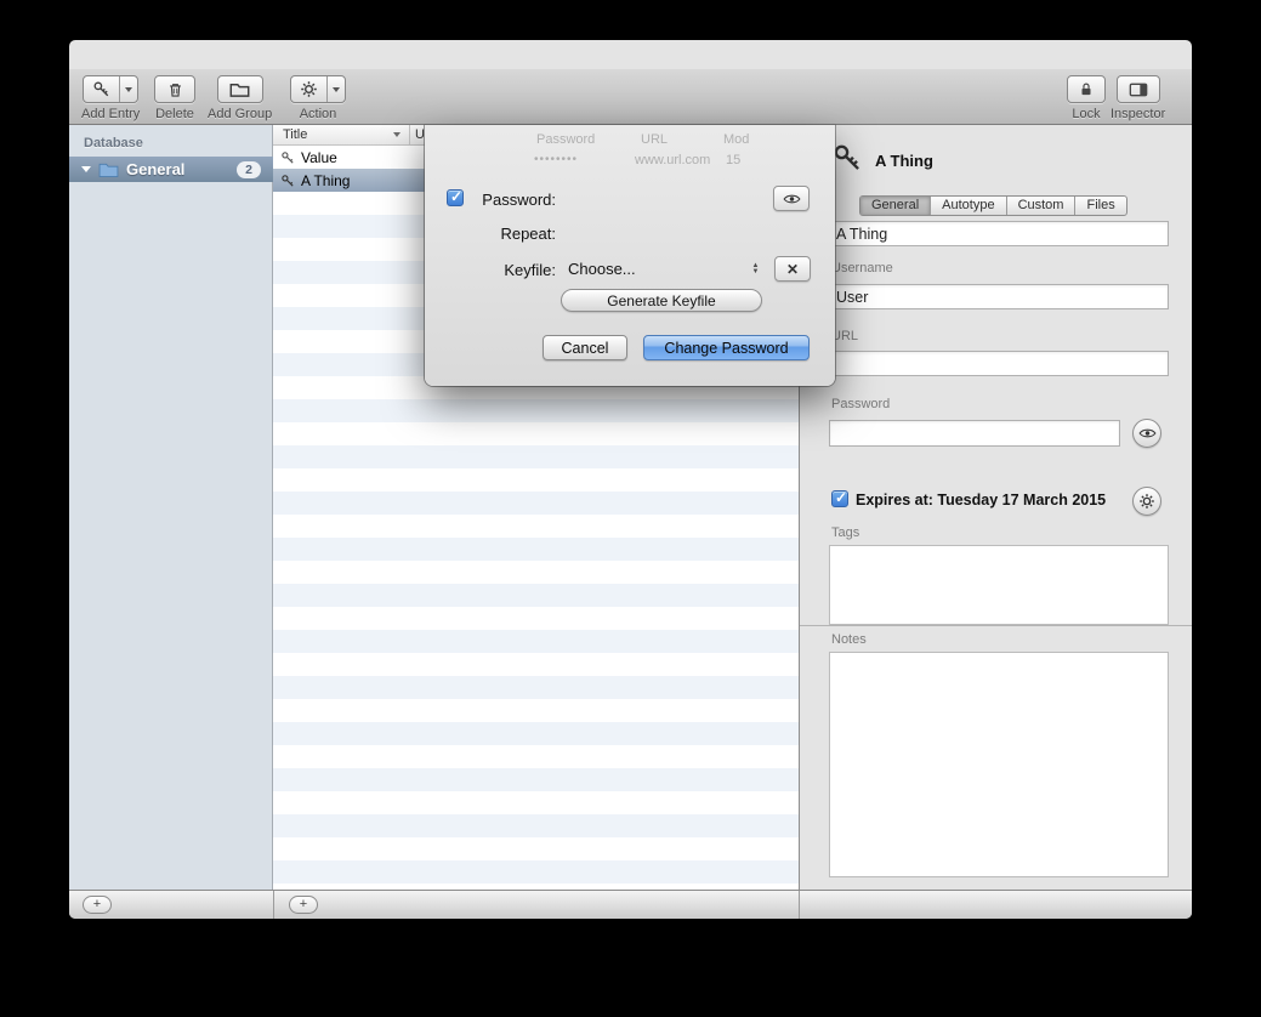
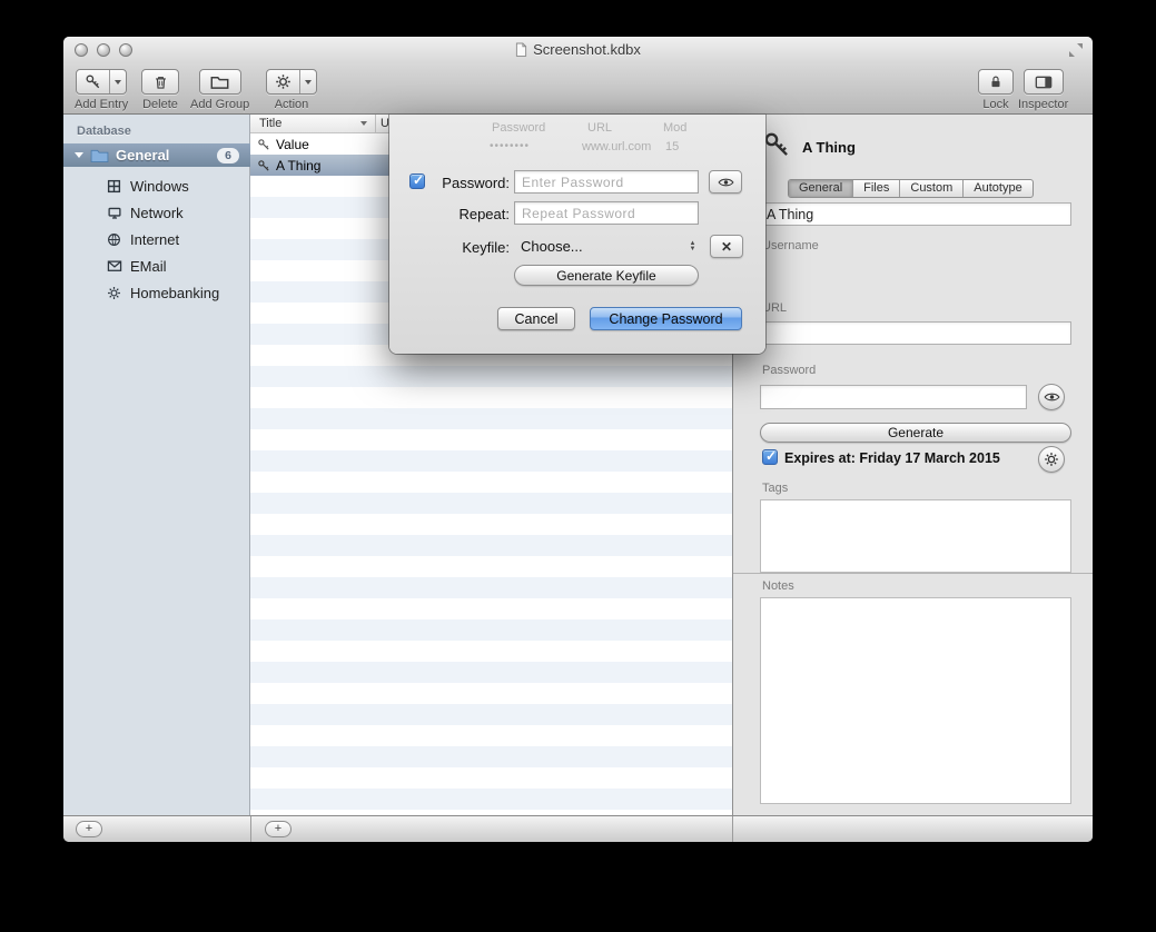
+ Screenshot.kdbx
  Add Entry
  Delete
  Add Group
  Action
  Lock
  Inspector
  Database
  General
- 2
+ 6
+ Windows
+ Network
+ Internet
+ EMail
+ Homebanking
  Title
  Value
  A Thing
  A Thing
  General
- Autotype
+ Files
  Custom
- Files
+ Autotype
  A Thing
  Username
- User
  URL
  Password
+ Generate
- Expires at: Tuesday 17 March 2015
+ Expires at: Friday 17 March 2015
  Tags
  Notes
  +
  +
  Password
  URL
  Mod
  ••••••••
  www.url.com
  15
  Password:
+ Enter Password
  Repeat:
+ Repeat Password
  Keyfile:
  Choose...
  ✕
  Generate Keyfile
  Cancel
  Change Password
